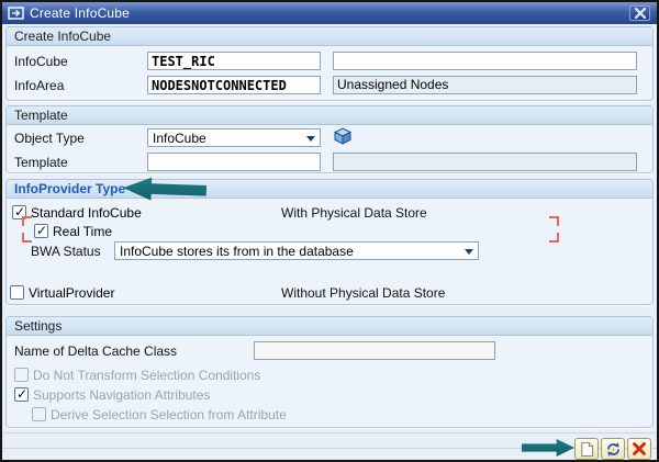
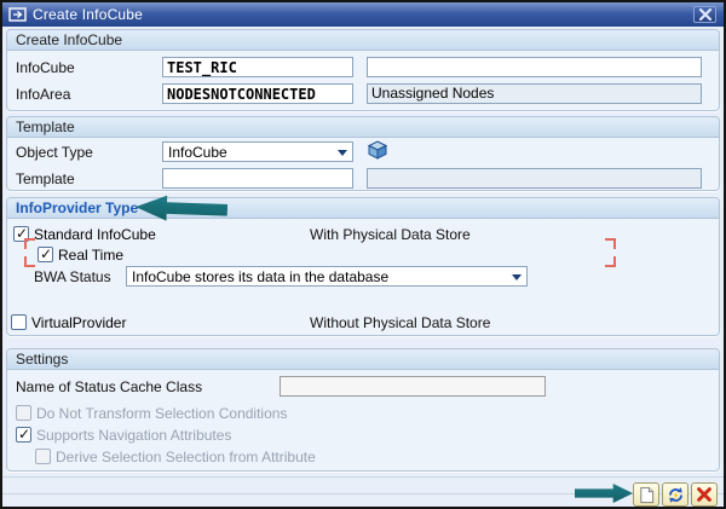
  Create InfoCube
  Create InfoCube
  InfoCube
  TEST_RIC
  InfoArea
  NODESNOTCONNECTED
  Unassigned Nodes
  Template
  Object Type
  InfoCube
  Template
  InfoProvider Type
  ✓
  Standard InfoCube
  With Physical Data Store
  ✓
  Real Time
  BWA Status
- InfoCube stores its from in the database
+ InfoCube stores its data in the database
  VirtualProvider
  Without Physical Data Store
  Settings
- Name of Delta Cache Class
+ Name of Status Cache Class
  Do Not Transform Selection Conditions
  ✓
  Supports Navigation Attributes
  Derive Selection Selection from Attribute
